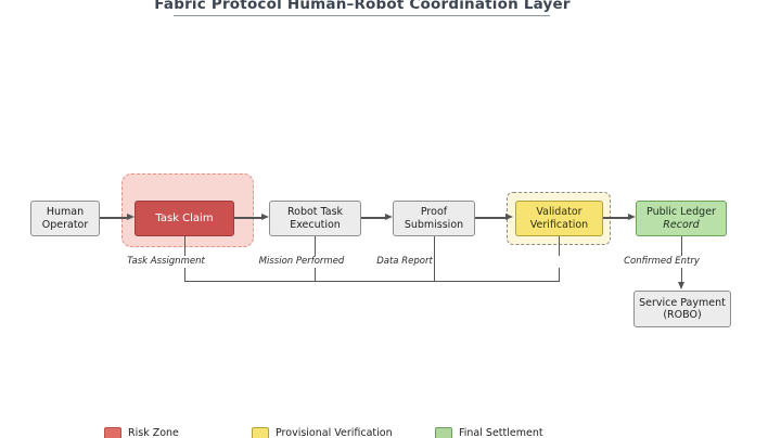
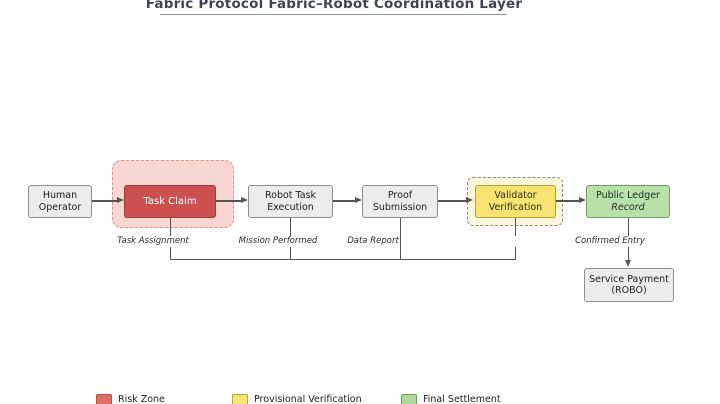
- Fabric Protocol Human–Robot Coordination Layer
+ Fabric Protocol Fabric–Robot Coordination Layer
  Human
  Operator
  Task Claim
  Robot Task
  Execution
  Proof
  Submission
  Validator
  Verification
  Public Ledger
  Record
  Service Payment
  (ROBO)
  Task Assignment
  Mission Performed
  Data Report
  Confirmed Entry
  Risk Zone
  Provisional Verification
  Final Settlement
